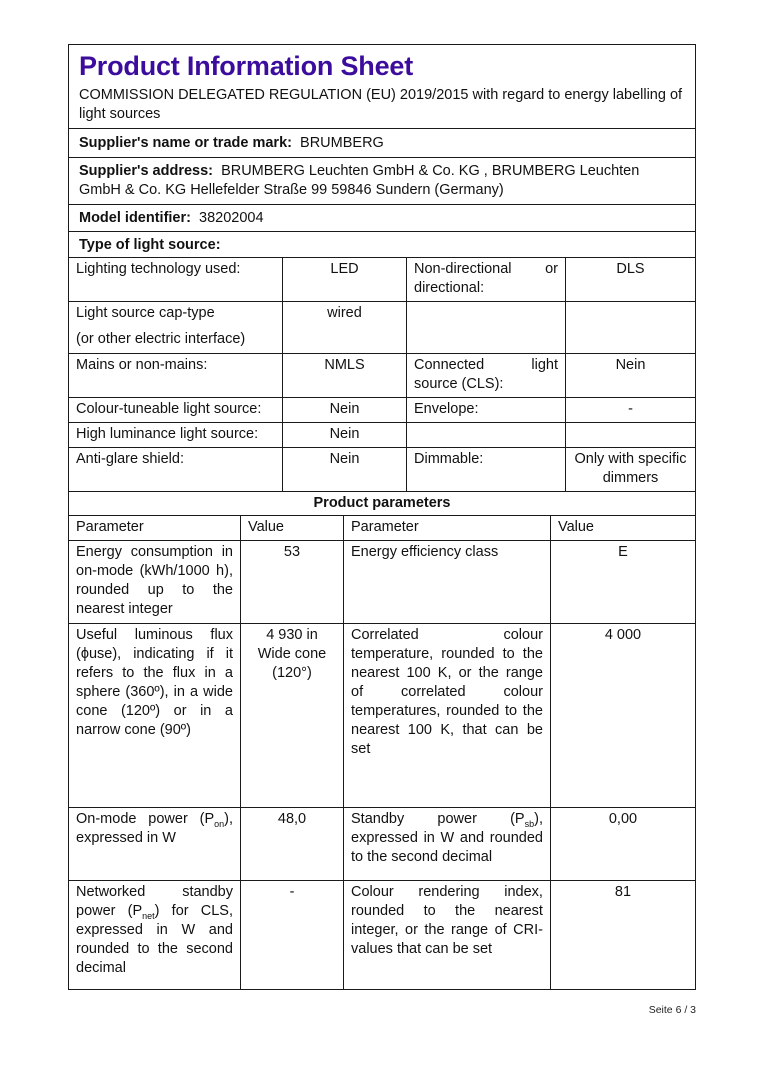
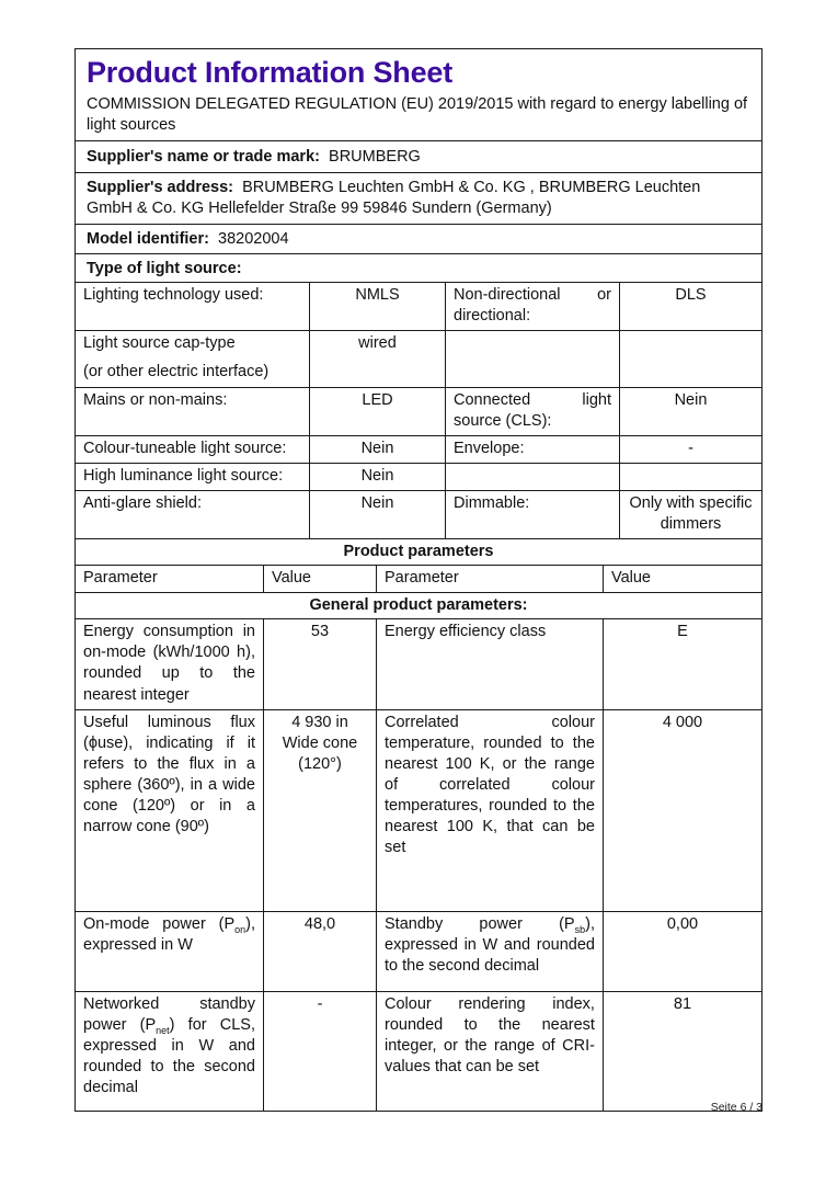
  Product Information Sheet
  COMMISSION DELEGATED REGULATION (EU) 2019/2015 with regard to energy labelling of light sources
  Supplier's name or trade mark: BRUMBERG
  Supplier's address: BRUMBERG Leuchten GmbH & Co. KG , BRUMBERG Leuchten GmbH & Co. KG Hellefelder Straße 99 59846 Sundern (Germany)
  Model identifier: 38202004
  Type of light source:
- Lighting technology used:	LED	Non-directional or directional:	DLS
+ Lighting technology used:	NMLS	Non-directional or directional:	DLS
  Light source cap-type (or other electric interface)	wired
- Mains or non-mains:	NMLS	Connected light source (CLS):	Nein
+ Mains or non-mains:	LED	Connected light source (CLS):	Nein
  Colour-tuneable light source:	Nein	Envelope:	-
  High luminance light source:	Nein
  Anti-glare shield:	Nein	Dimmable:	Only with specific dimmers
  Product parameters
  Parameter	Value	Parameter	Value
+ General product parameters:
  Energy consumption in on-mode (kWh/1000 h), rounded up to the nearest integer	53	Energy efficiency class	E
  Useful luminous flux (ϕuse), indicating if it refers to the flux in a sphere (360º), in a wide cone (120º) or in a narrow cone (90º)	4 930 in Wide cone (120°)	Correlated colour temperature, rounded to the nearest 100 K, or the range of correlated colour temperatures, rounded to the nearest 100 K, that can be set	4 000
  On-mode power (Pon), expressed in W	48,0	Standby power (Psb), expressed in W and rounded to the second decimal	0,00
  Networked standby power (Pnet) for CLS, expressed in W and rounded to the second decimal	-	Colour rendering index, rounded to the nearest integer, or the range of CRI-values that can be set	81
  Seite 6 / 3
